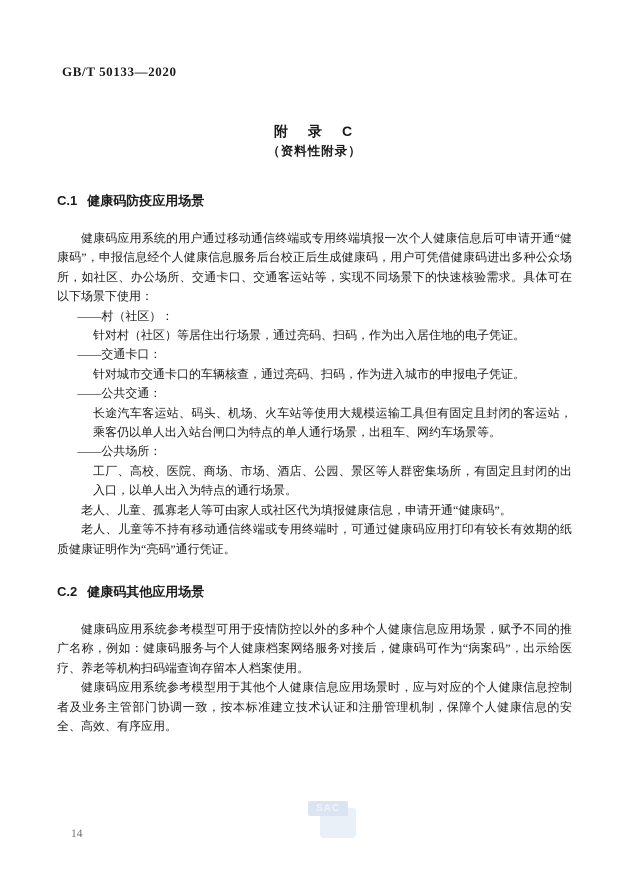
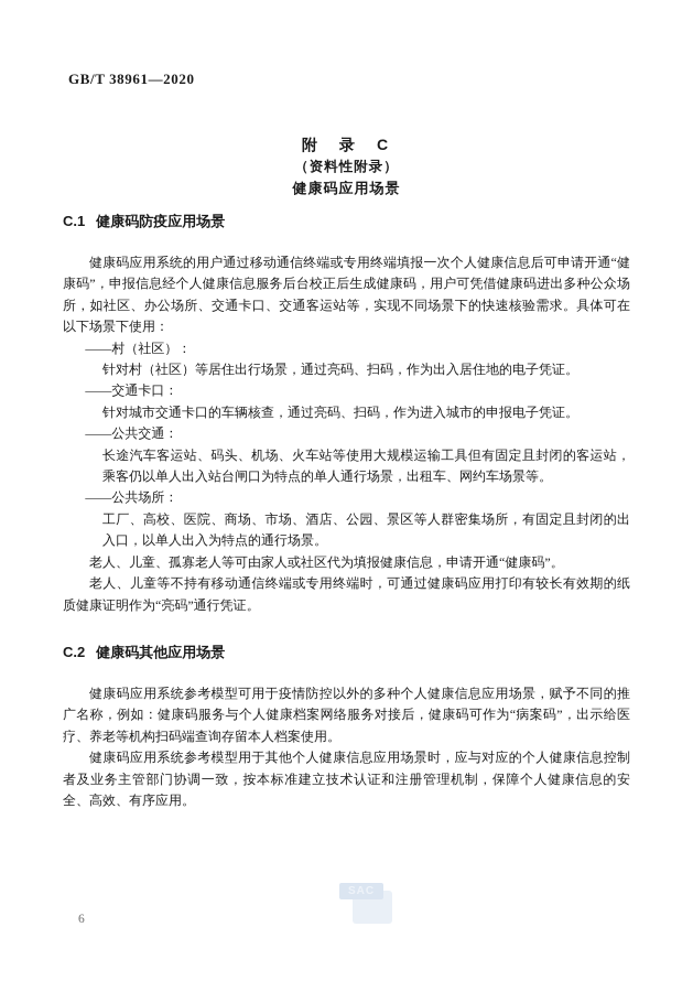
- GB/T 50133—2020
+ GB/T 38961—2020
  附 录 C
  （资料性附录）
+ 健康码应用场景
  C.1 健康码防疫应用场景
  健康码应用系统的用户通过移动通信终端或专用终端填报一次个人健康信息后可申请开通“健康码”，申报信息经个人健康信息服务后台校正后生成健康码，用户可凭借健康码进出多种公众场所，如社区、办公场所、交通卡口、交通客运站等，实现不同场景下的快速核验需求。具体可在以下场景下使用：
  ——村（社区）：
  针对村（社区）等居住出行场景，通过亮码、扫码，作为出入居住地的电子凭证。
  ——交通卡口：
  针对城市交通卡口的车辆核查，通过亮码、扫码，作为进入城市的申报电子凭证。
  ——公共交通：
  长途汽车客运站、码头、机场、火车站等使用大规模运输工具但有固定且封闭的客运站，乘客仍以单人出入站台闸口为特点的单人通行场景，出租车、网约车场景等。
  ——公共场所：
  工厂、高校、医院、商场、市场、酒店、公园、景区等人群密集场所，有固定且封闭的出入口，以单人出入为特点的通行场景。
  老人、儿童、孤寡老人等可由家人或社区代为填报健康信息，申请开通“健康码”。
  老人、儿童等不持有移动通信终端或专用终端时，可通过健康码应用打印有较长有效期的纸质健康证明作为“亮码”通行凭证。
  C.2 健康码其他应用场景
  健康码应用系统参考模型可用于疫情防控以外的多种个人健康信息应用场景，赋予不同的推广名称，例如：健康码服务与个人健康档案网络服务对接后，健康码可作为“病案码”，出示给医疗、养老等机构扫码端查询存留本人档案使用。
  健康码应用系统参考模型用于其他个人健康信息应用场景时，应与对应的个人健康信息控制者及业务主管部门协调一致，按本标准建立技术认证和注册管理机制，保障个人健康信息的安全、高效、有序应用。
- 14
+ 6
